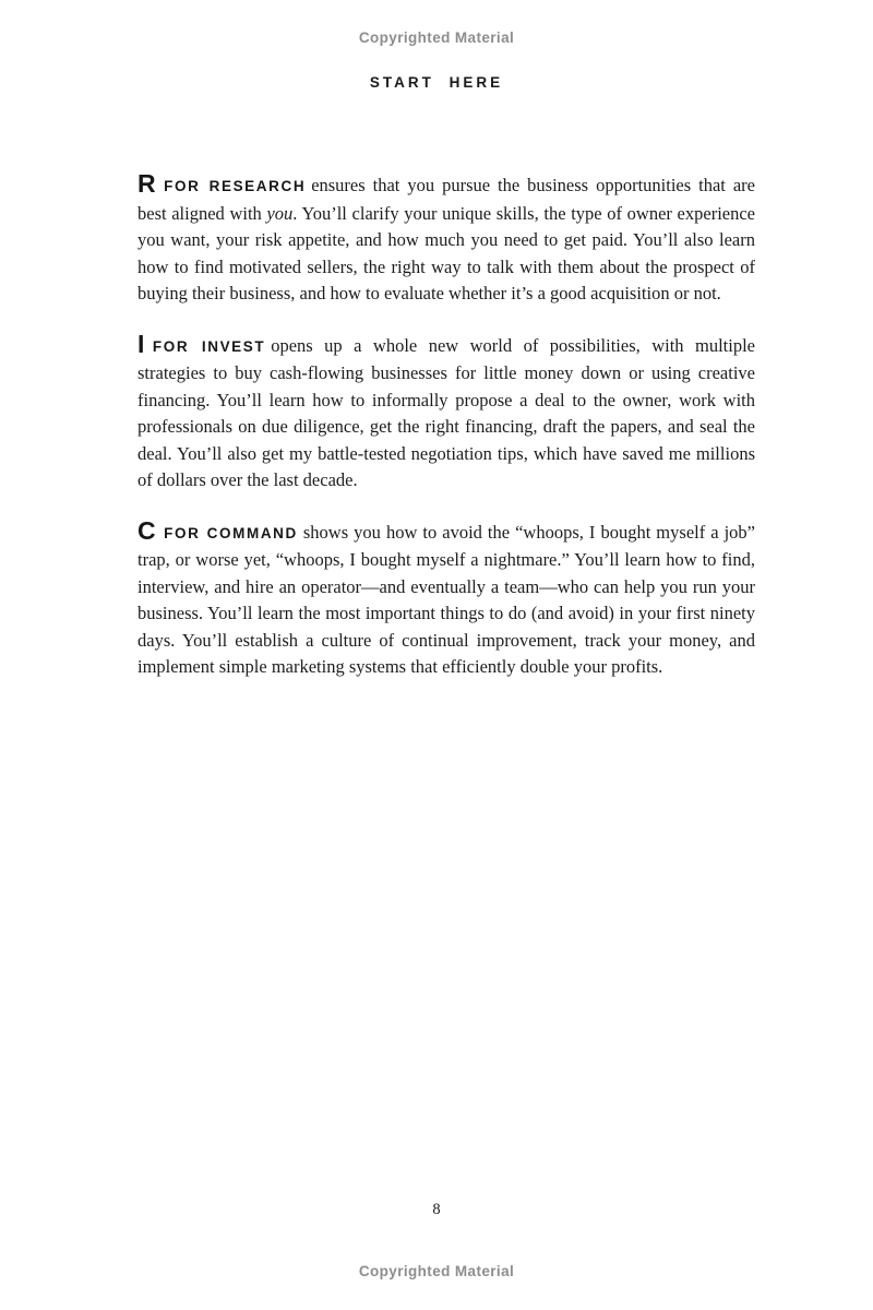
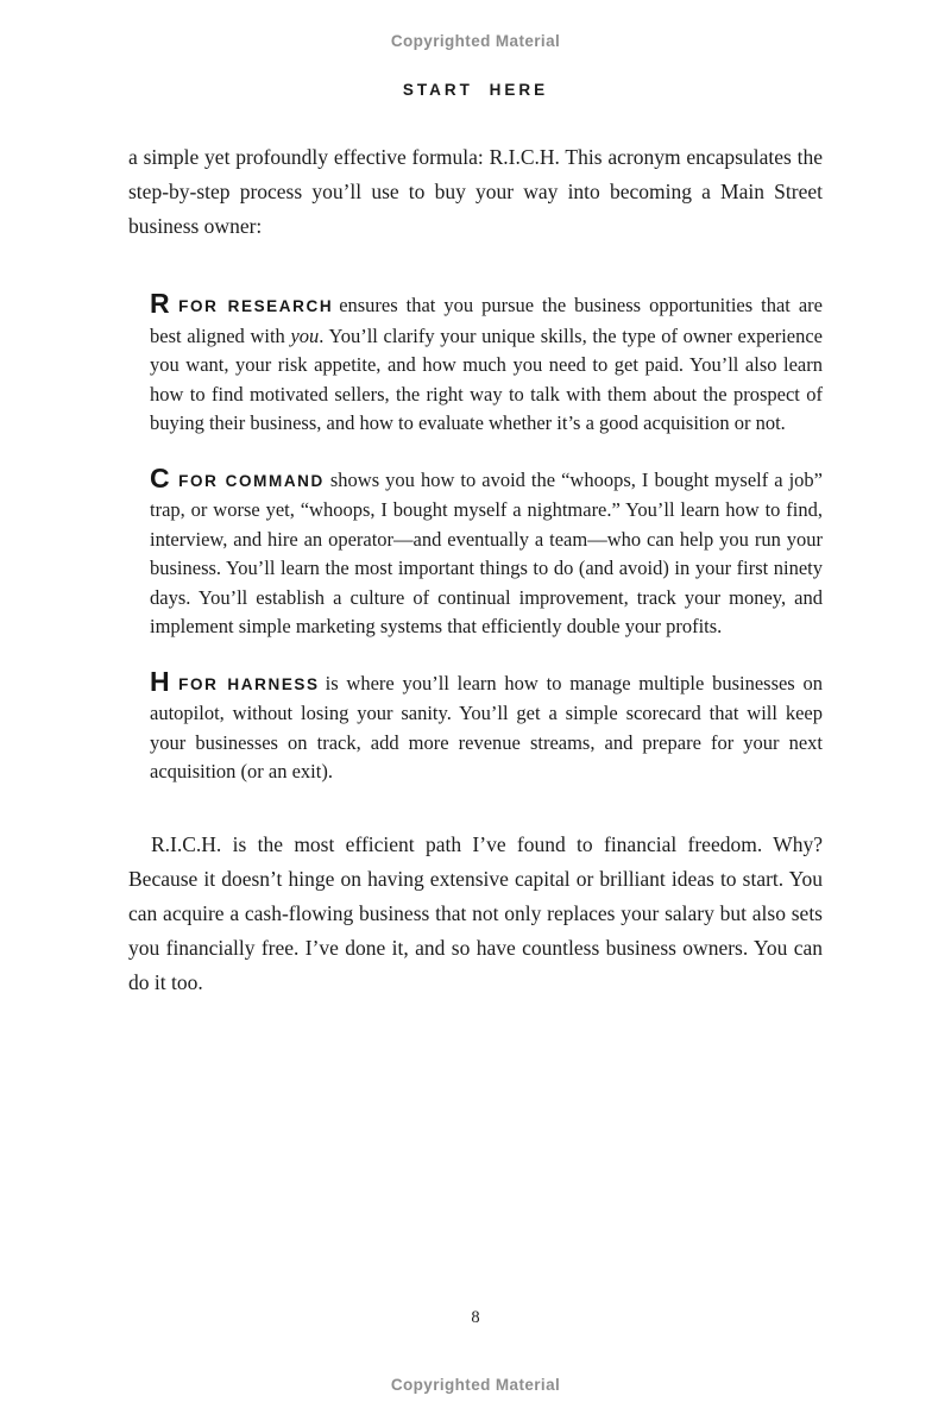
  Copyrighted Material
  START HERE
+ a simple yet profoundly effective formula: R.I.C.H. This acronym encapsulates the step-by-step process you’ll use to buy your way into becoming a Main Street business owner:
  R FOR RESEARCH ensures that you pursue the business opportunities that are best aligned with you. You’ll clarify your unique skills, the type of owner experience you want, your risk appetite, and how much you need to get paid. You’ll also learn how to find motivated sellers, the right way to talk with them about the prospect of buying their business, and how to evaluate whether it’s a good acquisition or not.
- I FOR INVEST opens up a whole new world of possibilities, with multiple strategies to buy cash-flowing businesses for little money down or using creative financing. You’ll learn how to informally propose a deal to the owner, work with professionals on due diligence, get the right financing, draft the papers, and seal the deal. You’ll also get my battle-tested negotiation tips, which have saved me millions of dollars over the last decade.
  C FOR COMMAND shows you how to avoid the “whoops, I bought myself a job” trap, or worse yet, “whoops, I bought myself a nightmare.” You’ll learn how to find, interview, and hire an operator—and eventually a team—who can help you run your business. You’ll learn the most important things to do (and avoid) in your first ninety days. You’ll establish a culture of continual improvement, track your money, and implement simple marketing systems that efficiently double your profits.
+ H FOR HARNESS is where you’ll learn how to manage multiple businesses on autopilot, without losing your sanity. You’ll get a simple scorecard that will keep your businesses on track, add more revenue streams, and prepare for your next acquisition (or an exit).
+ R.I.C.H. is the most efficient path I’ve found to financial freedom. Why? Because it doesn’t hinge on having extensive capital or brilliant ideas to start. You can acquire a cash-flowing business that not only replaces your salary but also sets you financially free. I’ve done it, and so have countless business owners. You can do it too.
  8
  Copyrighted Material
